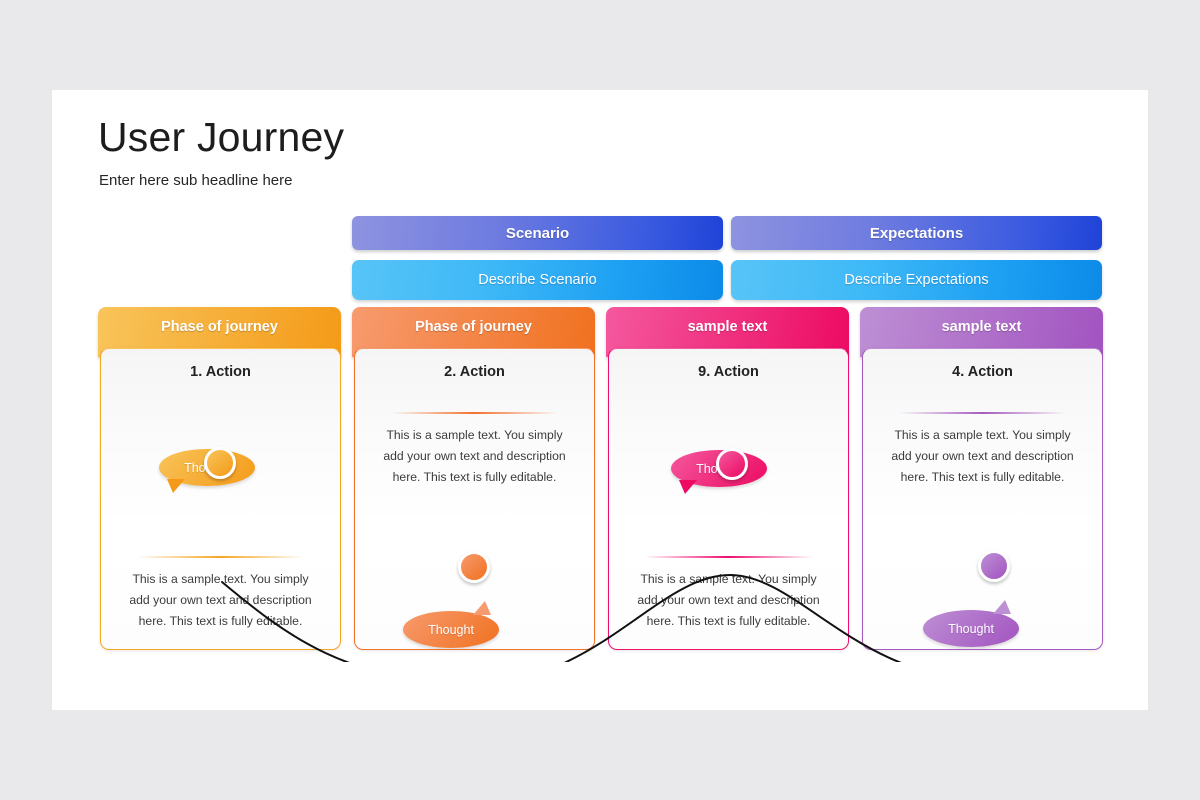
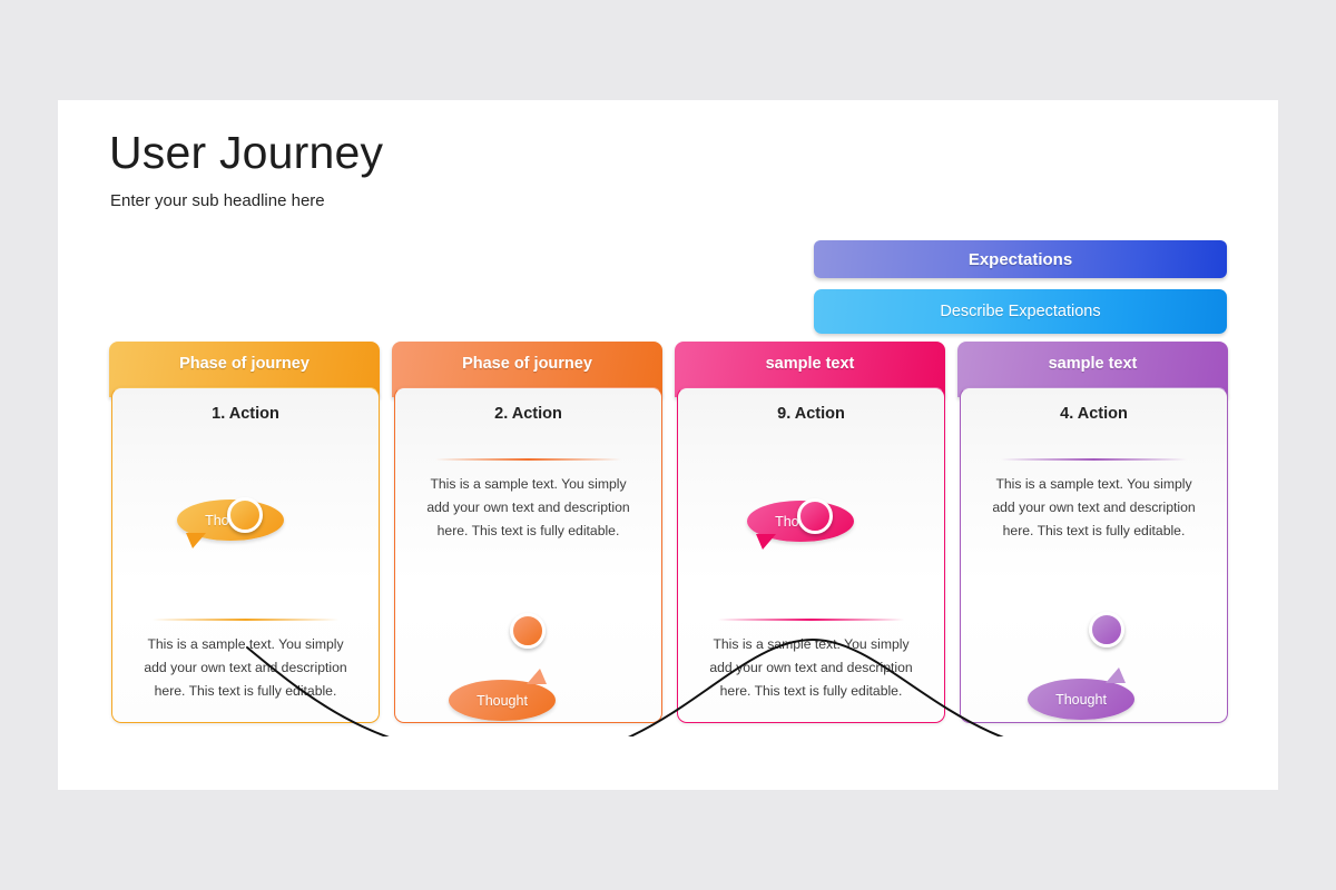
  User Journey
- Enter here sub headline here
+ Enter your sub headline here
- Scenario
- Describe Scenario
  Expectations
  Describe Expectations
  Phase of journey
  1. Action
  This is a sample text. You simply add your own text and description here. This text is fully edtable.
  Phase of journey
  2. Action
  This is a sample text. You simply add your own text and description here. This text is fully editable.
  Thought
  sample text
  9. Action
  This is a saple text You simply addour own text and descrition here. This text is fully editable.
  sample text
  4. Action
  This is a sample text. You simply add your own text and description here. This text is fully editable.
  Thought
